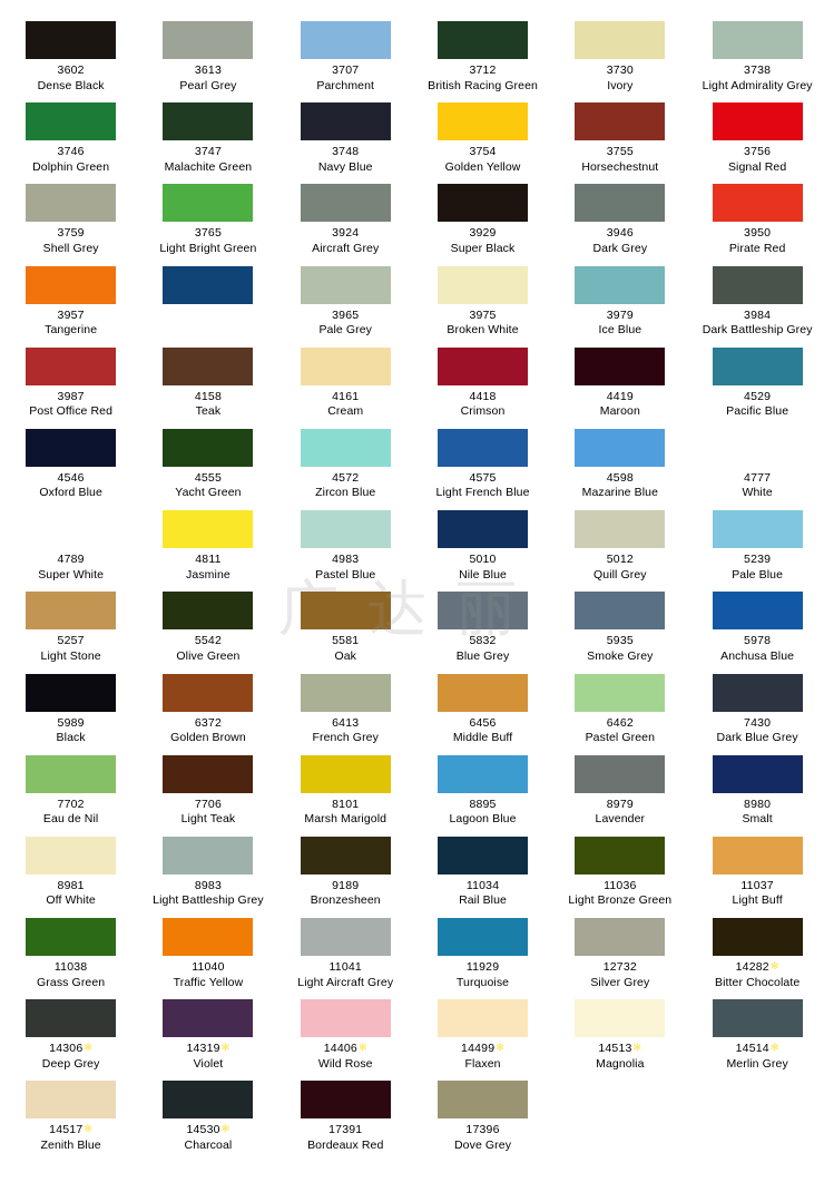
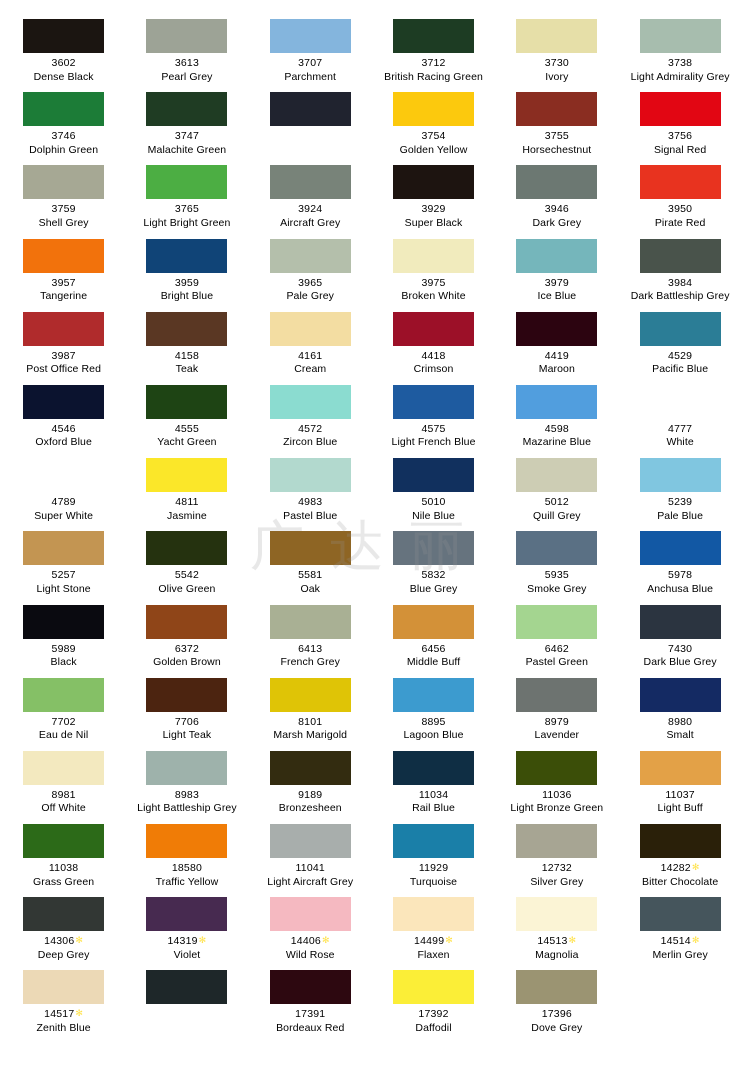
  广达丽
  3602
  Dense Black
  3613
  Pearl Grey
  3707
  Parchment
  3712
  British Racing Green
  3730
  Ivory
  3738
  Light Admirality Grey
  3746
  Dolphin Green
  3747
  Malachite Green
- 3748
- Navy Blue
  3754
  Golden Yellow
  3755
  Horsechestnut
  3756
  Signal Red
  3759
  Shell Grey
  3765
  Light Bright Green
  3924
  Aircraft Grey
  3929
  Super Black
  3946
  Dark Grey
  3950
  Pirate Red
  3957
  Tangerine
+ 3959
+ Bright Blue
  3965
  Pale Grey
  3975
  Broken White
  3979
  Ice Blue
  3984
  Dark Battleship Grey
  3987
  Post Office Red
  4158
  Teak
  4161
  Cream
  4418
  Crimson
  4419
  Maroon
  4529
  Pacific Blue
  4546
  Oxford Blue
  4555
  Yacht Green
  4572
  Zircon Blue
  4575
  Light French Blue
  4598
  Mazarine Blue
  4777
  White
  4789
  Super White
  4811
  Jasmine
  4983
  Pastel Blue
  5010
  Nile Blue
  5012
  Quill Grey
  5239
  Pale Blue
  5257
  Light Stone
  5542
  Olive Green
  5581
  Oak
  5832
  Blue Grey
  5935
  Smoke Grey
  5978
  Anchusa Blue
  5989
  Black
  6372
  Golden Brown
  6413
  French Grey
  6456
  Middle Buff
  6462
  Pastel Green
  7430
  Dark Blue Grey
  7702
  Eau de Nil
  7706
  Light Teak
  8101
  Marsh Marigold
  8895
  Lagoon Blue
  8979
  Lavender
  8980
  Smalt
  8981
  Off White
  8983
  Light Battleship Grey
  9189
  Bronzesheen
  11034
  Rail Blue
  11036
  Light Bronze Green
  11037
  Light Buff
  11038
  Grass Green
- 11040
+ 18580
  Traffic Yellow
  11041
  Light Aircraft Grey
  11929
  Turquoise
  12732
  Silver Grey
  14282✻
  Bitter Chocolate
  14306✻
  Deep Grey
  14319✻
  Violet
  14406✻
  Wild Rose
  14499✻
  Flaxen
  14513✻
  Magnolia
  14514✻
  Merlin Grey
  14517✻
  Zenith Blue
- 14530✻
- Charcoal
  17391
  Bordeaux Red
+ 17392
+ Daffodil
  17396
  Dove Grey
